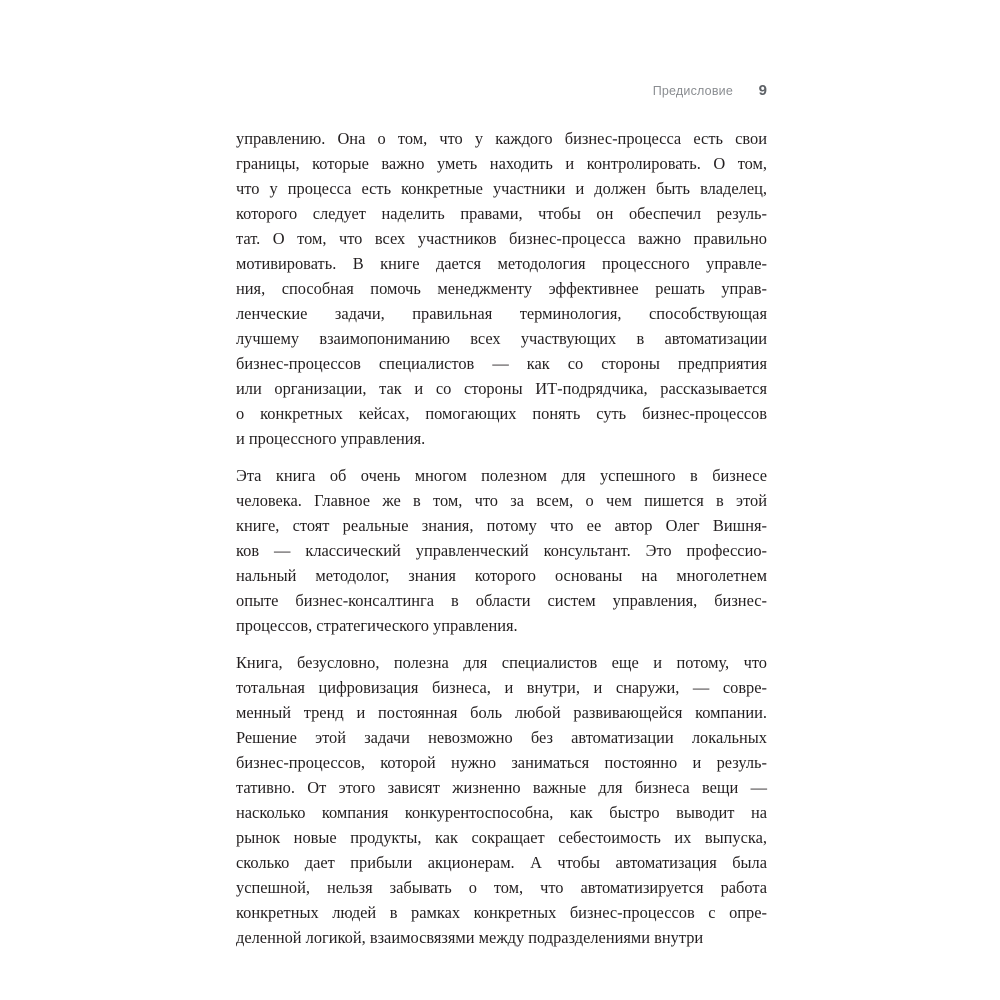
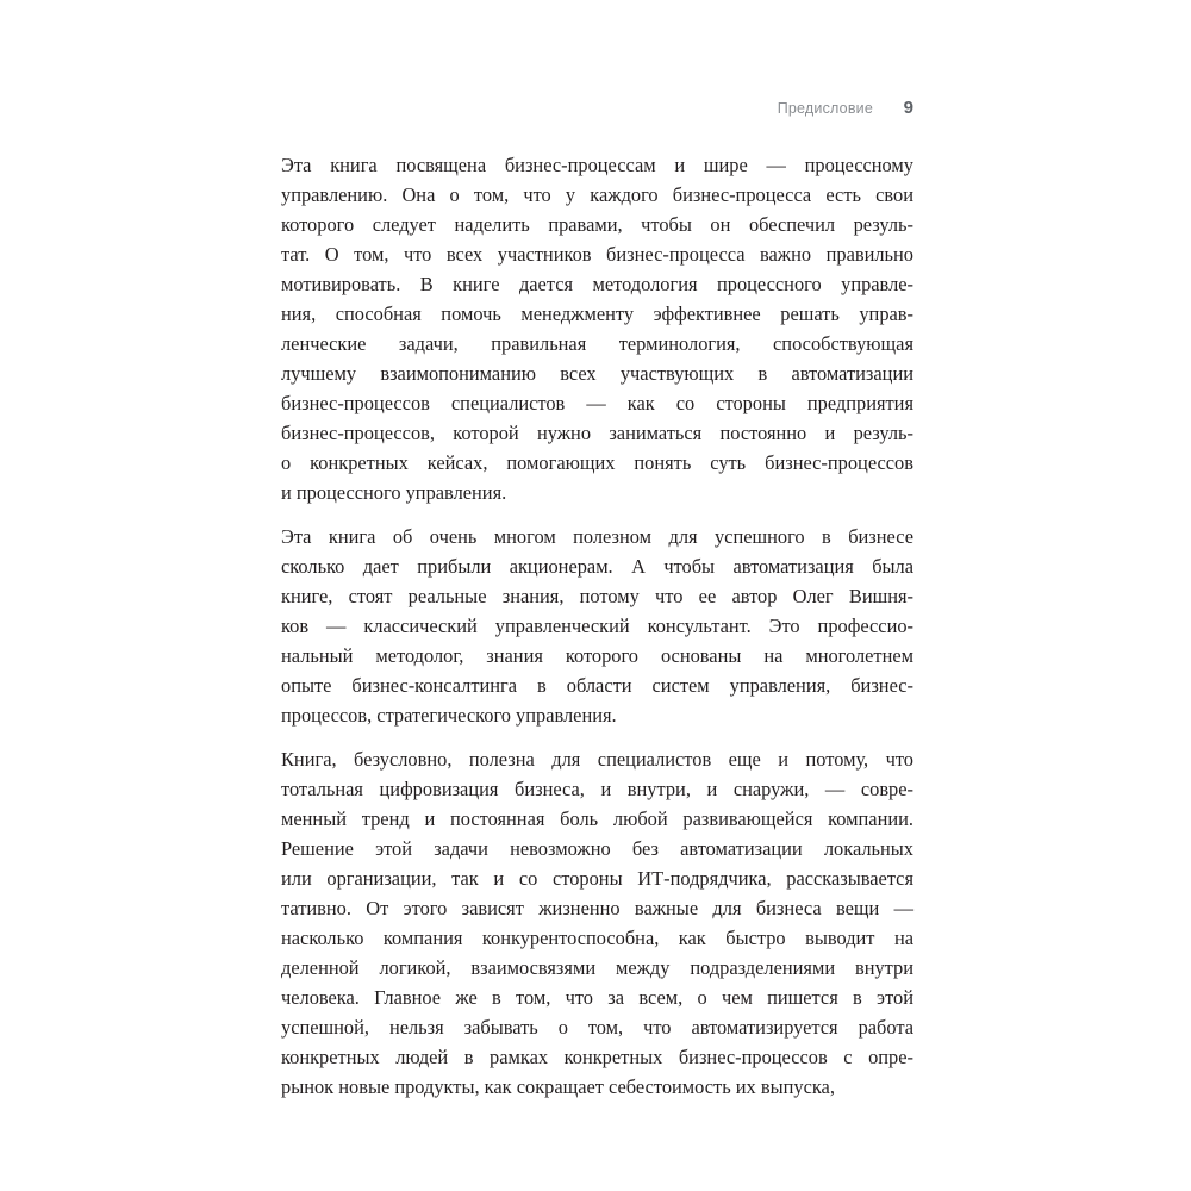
  Предисловие
  9
+ Эта книга посвящена бизнес-процессам и шире — процессному
  управлению. Она о том, что у каждого бизнес-процесса есть свои
- границы, которые важно уметь находить и контролировать. О том,
- что у процесса есть конкретные участники и должен быть владелец,
  которого следует наделить правами, чтобы он обеспечил резуль-
  тат. О том, что всех участников бизнес-процесса важно правильно
  мотивировать. В книге дается методология процессного управле-
  ния, способная помочь менеджменту эффективнее решать управ-
  ленческие задачи, правильная терминология, способствующая
  лучшему взаимопониманию всех участвующих в автоматизации
  бизнес-процессов специалистов — как со стороны предприятия
- или организации, так и со стороны ИТ-подрядчика, рассказывается
+ бизнес-процессов, которой нужно заниматься постоянно и резуль-
  о конкретных кейсах, помогающих понять суть бизнес-процессов
  и процессного управления.
  Эта книга об очень многом полезном для успешного в бизнесе
- человека. Главное же в том, что за всем, о чем пишется в этой
+ сколько дает прибыли акционерам. А чтобы автоматизация была
  книге, стоят реальные знания, потому что ее автор Олег Вишня-
  ков — классический управленческий консультант. Это профессио-
  нальный методолог, знания которого основаны на многолетнем
  опыте бизнес-консалтинга в области систем управления, бизнес-
  процессов, стратегического управления.
  Книга, безусловно, полезна для специалистов еще и потому, что
  тотальная цифровизация бизнеса, и внутри, и снаружи, — совре-
  менный тренд и постоянная боль любой развивающейся компании.
  Решение этой задачи невозможно без автоматизации локальных
- бизнес-процессов, которой нужно заниматься постоянно и резуль-
+ или организации, так и со стороны ИТ-подрядчика, рассказывается
  тативно. От этого зависят жизненно важные для бизнеса вещи —
  насколько компания конкурентоспособна, как быстро выводит на
- рынок новые продукты, как сокращает себестоимость их выпуска,
+ деленной логикой, взаимосвязями между подразделениями внутри
- сколько дает прибыли акционерам. А чтобы автоматизация была
+ человека. Главное же в том, что за всем, о чем пишется в этой
  успешной, нельзя забывать о том, что автоматизируется работа
  конкретных людей в рамках конкретных бизнес-процессов с опре-
- деленной логикой, взаимосвязями между подразделениями внутри
+ рынок новые продукты, как сокращает себестоимость их выпуска,
